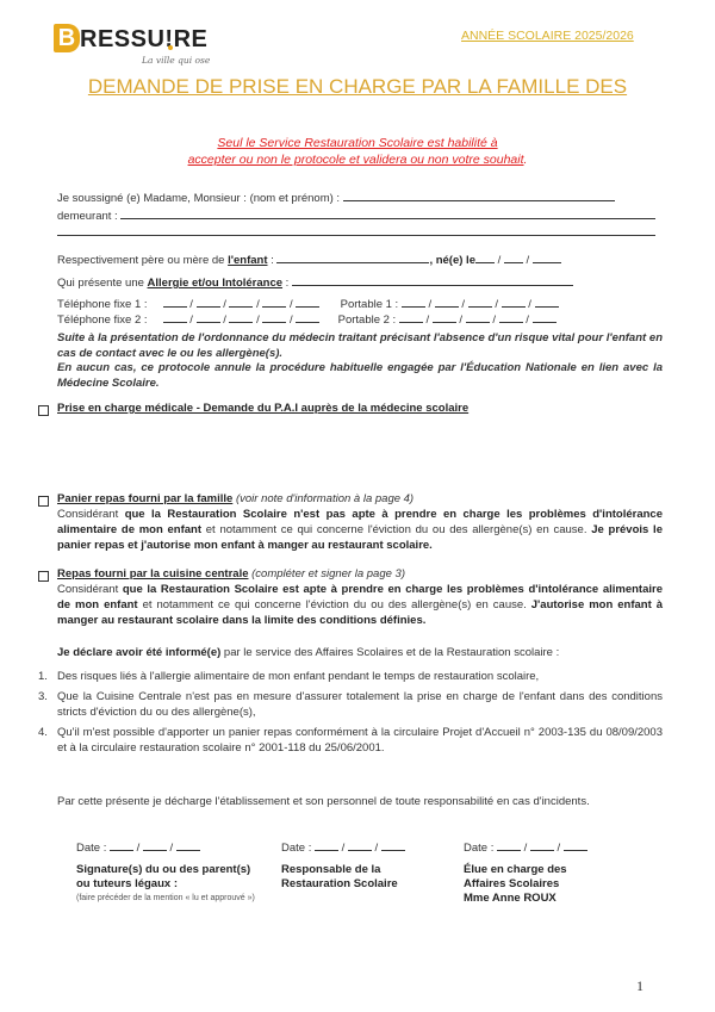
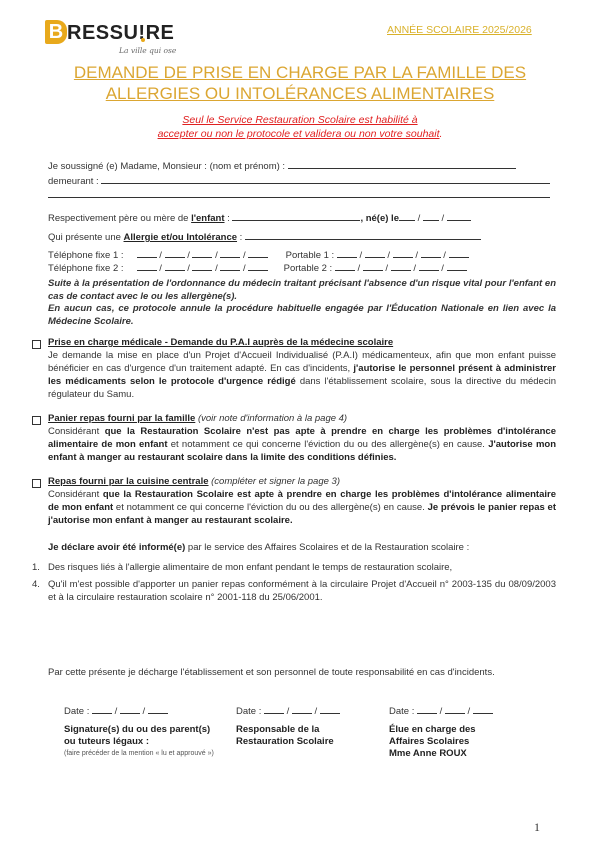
  B
  RESSU!RE
  La ville qui ose
  ANNÉE SCOLAIRE 2025/2026
  DEMANDE DE PRISE EN CHARGE PAR LA FAMILLE DES
+ ALLERGIES OU INTOLÉRANCES ALIMENTAIRES
  Seul le Service Restauration Scolaire est habilité à
  accepter ou non le protocole et validera ou non votre souhait.
  Je soussigné (e) Madame, Monsieur : (nom et prénom) :
  demeurant :
  Respectivement père ou mère de l'enfant : , né(e) le / /
  Qui présente une Allergie et/ou Intolérance :
  Téléphone fixe 1 : / / / / Portable 1 : / / / /
  Téléphone fixe 2 : / / / / Portable 2 : / / / /
  Suite à la présentation de l'ordonnance du médecin traitant précisant l'absence d'un risque vital pour l'enfant en cas de contact avec le ou les allergène(s).
  En aucun cas, ce protocole annule la procédure habituelle engagée par l'Éducation Nationale en lien avec la Médecine Scolaire.
  Prise en charge médicale - Demande du P.A.I auprès de la médecine scolaire
+ Je demande la mise en place d'un Projet d'Accueil Individualisé (P.A.I) médicamenteux, afin que mon enfant puisse bénéficier en cas d'urgence d'un traitement adapté. En cas d'incidents, j'autorise le personnel présent à administrer les médicaments selon le protocole d'urgence rédigé dans l'établissement scolaire, sous la directive du médecin régulateur du Samu.
  Panier repas fourni par la famille (voir note d'information à la page 4)
- Considérant que la Restauration Scolaire n'est pas apte à prendre en charge les problèmes d'intolérance alimentaire de mon enfant et notamment ce qui concerne l'éviction du ou des allergène(s) en cause. Je prévois le panier repas et j'autorise mon enfant à manger au restaurant scolaire.
+ Considérant que la Restauration Scolaire n'est pas apte à prendre en charge les problèmes d'intolérance alimentaire de mon enfant et notamment ce qui concerne l'éviction du ou des allergène(s) en cause. J'autorise mon enfant à manger au restaurant scolaire dans la limite des conditions définies.
  Repas fourni par la cuisine centrale (compléter et signer la page 3)
- Considérant que la Restauration Scolaire est apte à prendre en charge les problèmes d'intolérance alimentaire de mon enfant et notamment ce qui concerne l'éviction du ou des allergène(s) en cause. J'autorise mon enfant à manger au restaurant scolaire dans la limite des conditions définies.
+ Considérant que la Restauration Scolaire est apte à prendre en charge les problèmes d'intolérance alimentaire de mon enfant et notamment ce qui concerne l'éviction du ou des allergène(s) en cause. Je prévois le panier repas et j'autorise mon enfant à manger au restaurant scolaire.
  Je déclare avoir été informé(e) par le service des Affaires Scolaires et de la Restauration scolaire :
  1.
  Des risques liés à l'allergie alimentaire de mon enfant pendant le temps de restauration scolaire,
- 3.
- Que la Cuisine Centrale n'est pas en mesure d'assurer totalement la prise en charge de l'enfant dans des conditions stricts d'éviction du ou des allergène(s),
  4.
  Qu'il m'est possible d'apporter un panier repas conformément à la circulaire Projet d'Accueil n° 2003-135 du 08/09/2003 et à la circulaire restauration scolaire n° 2001-118 du 25/06/2001.
  Par cette présente je décharge l'établissement et son personnel de toute responsabilité en cas d'incidents.
  Date : / /
  Signature(s) du ou des parent(s)
  ou tuteurs légaux :
  Date : / /
  Responsable de la
  Restauration Scolaire
  Date : / /
  Élue en charge des
  Affaires Scolaires
  Mme Anne ROUX
  1
